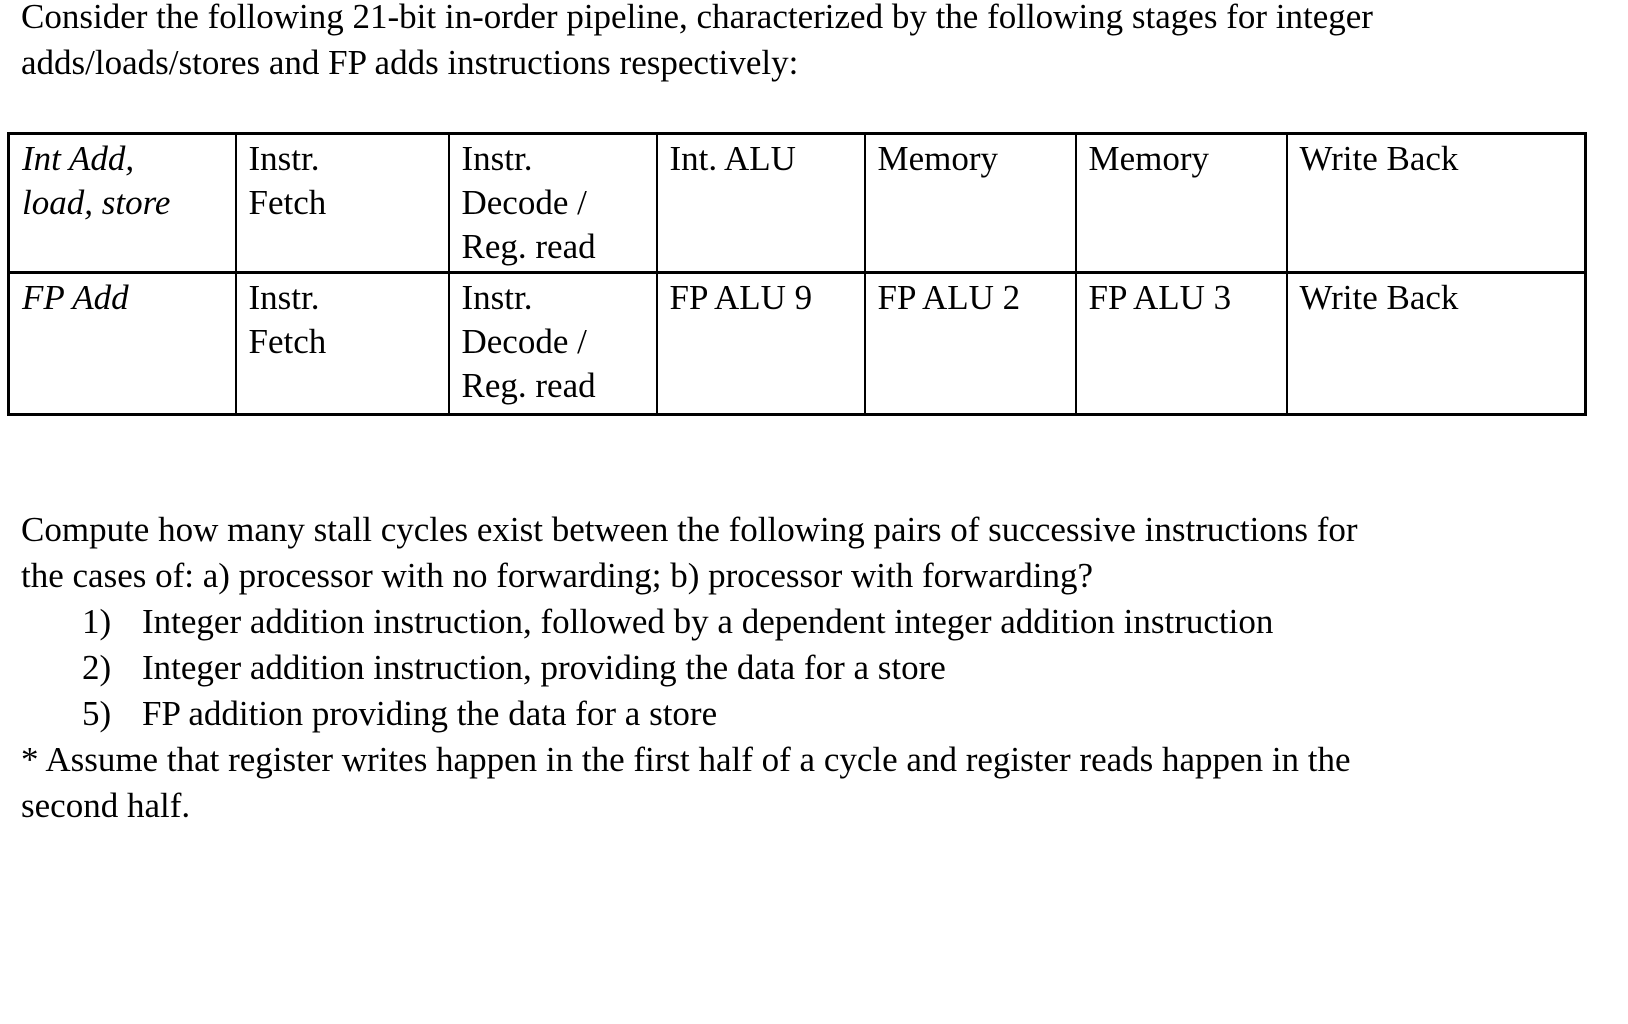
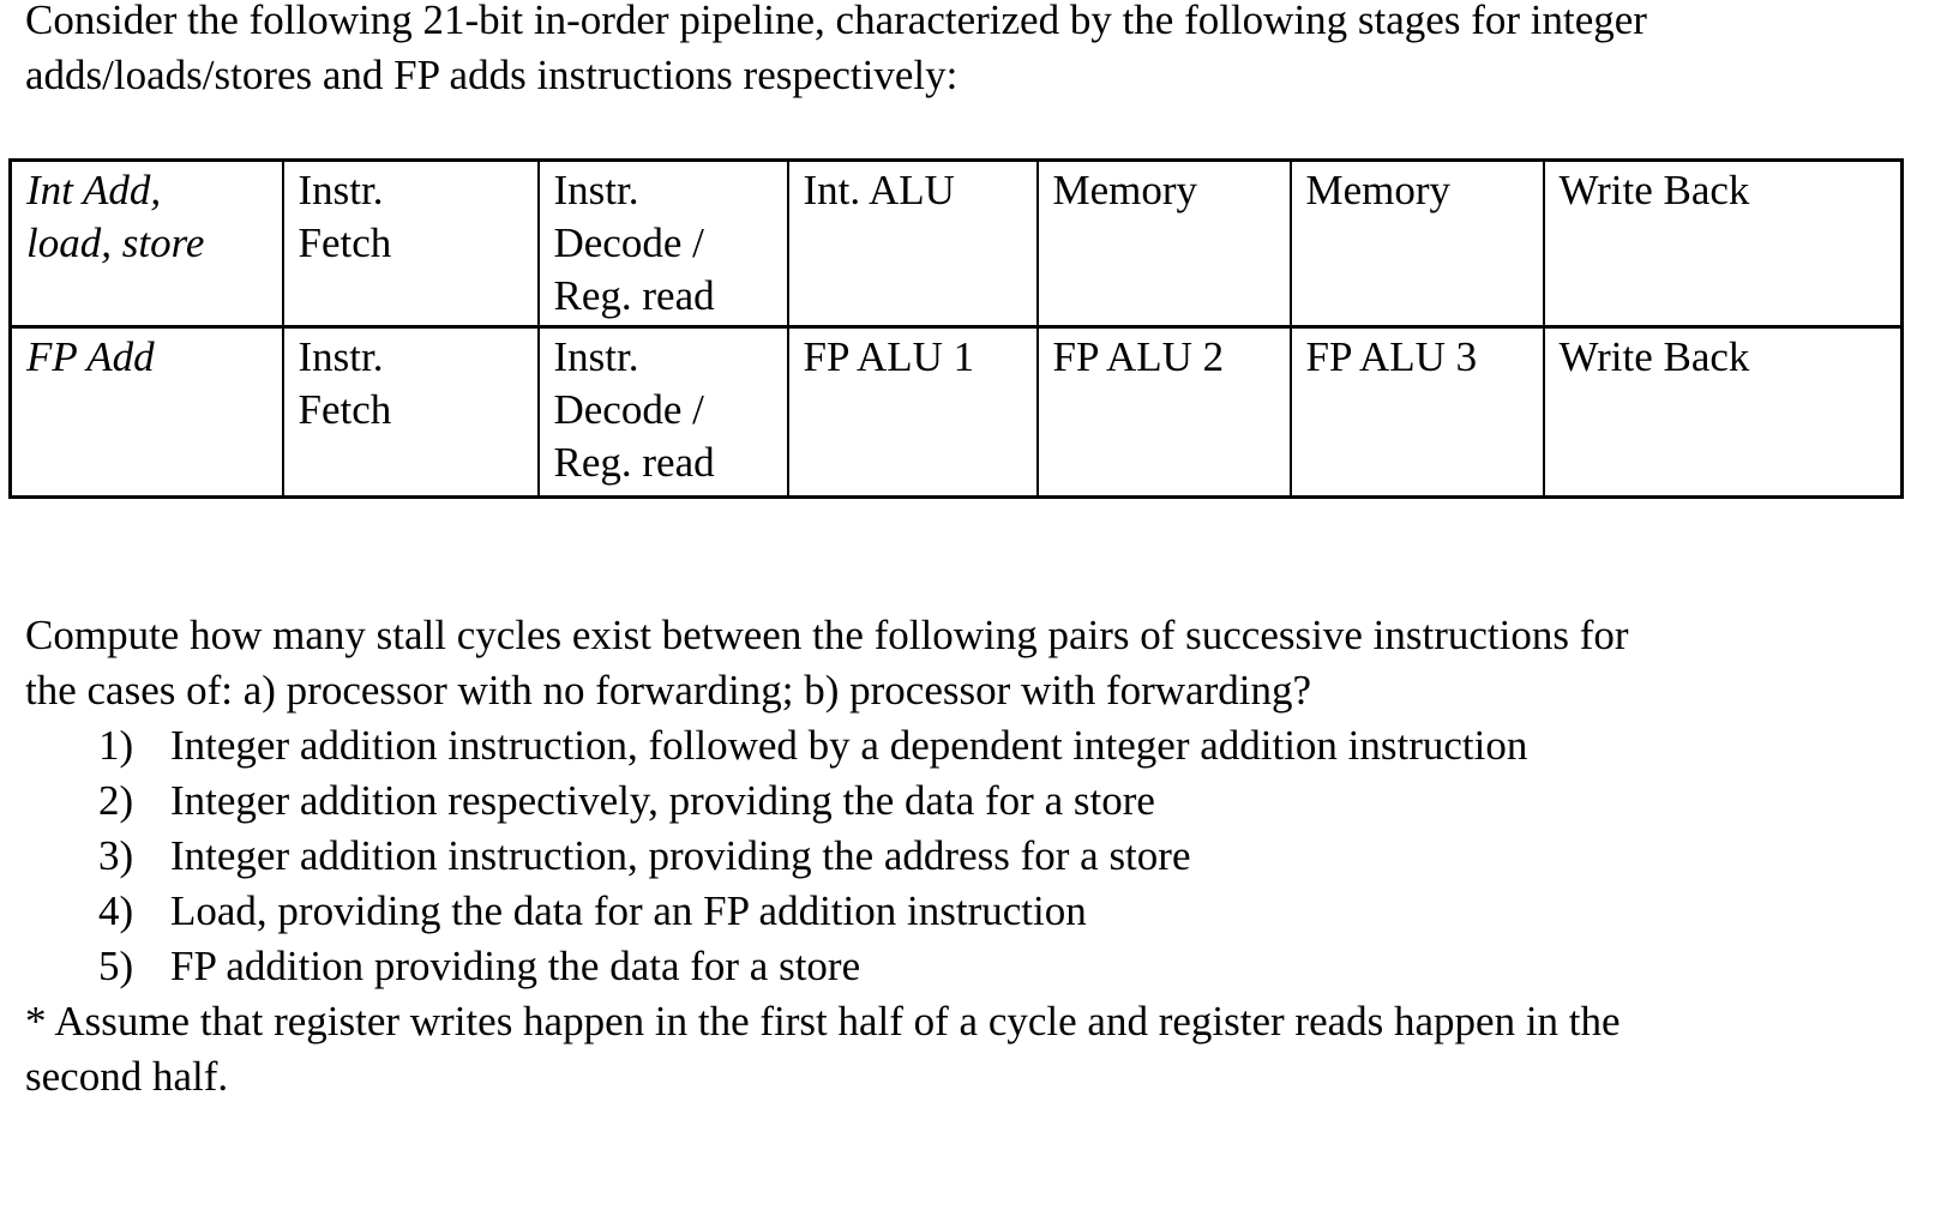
  Consider the following 21-bit in-order pipeline, characterized by the following stages for integer
  adds/loads/stores and FP adds instructions respectively:
  Int Add,load, store	Instr.Fetch	Instr.Decode /Reg. read	Int. ALU	Memory	Memory	Write Back
- FP Add	Instr.Fetch	Instr.Decode /Reg. read	FP ALU 9	FP ALU 2	FP ALU 3	Write Back
+ FP Add	Instr.Fetch	Instr.Decode /Reg. read	FP ALU 1	FP ALU 2	FP ALU 3	Write Back
  Compute how many stall cycles exist between the following pairs of successive instructions for
  the cases of: a) processor with no forwarding; b) processor with forwarding?
  1)
  Integer addition instruction, followed by a dependent integer addition instruction
  2)
- Integer addition instruction, providing the data for a store
+ Integer addition respectively, providing the data for a store
+ 3)
+ Integer addition instruction, providing the address for a store
+ 4)
+ Load, providing the data for an FP addition instruction
  5)
  FP addition providing the data for a store
  * Assume that register writes happen in the first half of a cycle and register reads happen in the
  second half.
